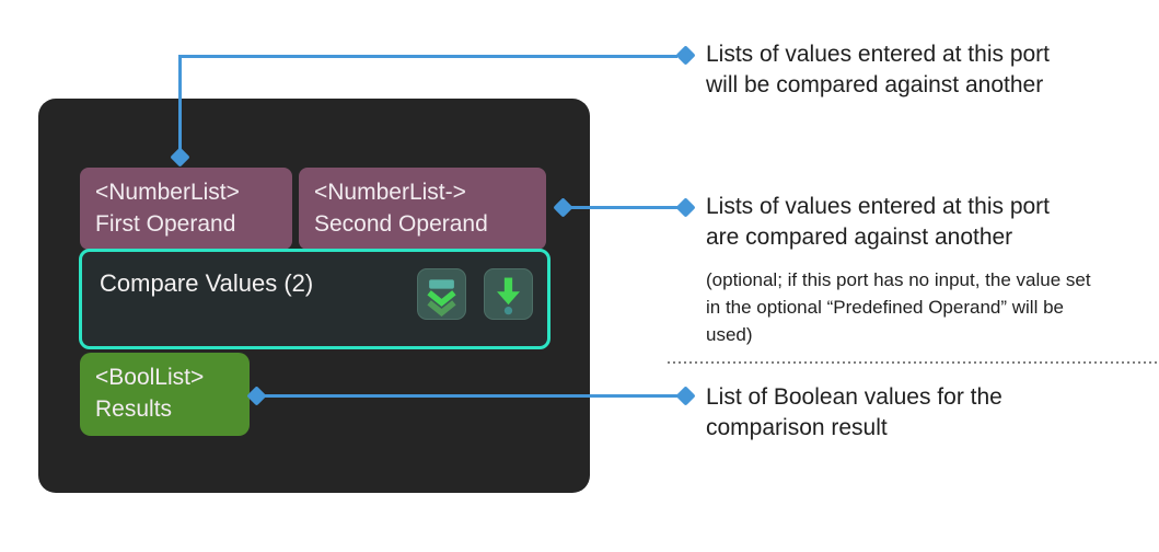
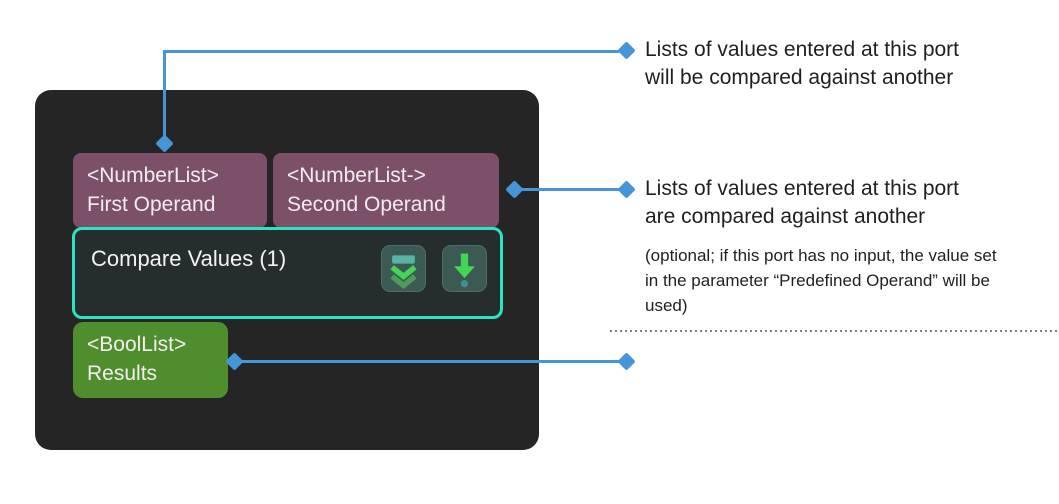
  <NumberList>
  First Operand
  <NumberList->
  Second Operand
- Compare Values (2)
+ Compare Values (1)
  <BoolList>
  Results
  Lists of values entered at this port
  will be compared against another
  Lists of values entered at this port
  are compared against another
  (optional; if this port has no input, the value set
- in the optional “Predefined Operand” will be
+ in the parameter “Predefined Operand” will be
  used)
- List of Boolean values for the
- comparison result
